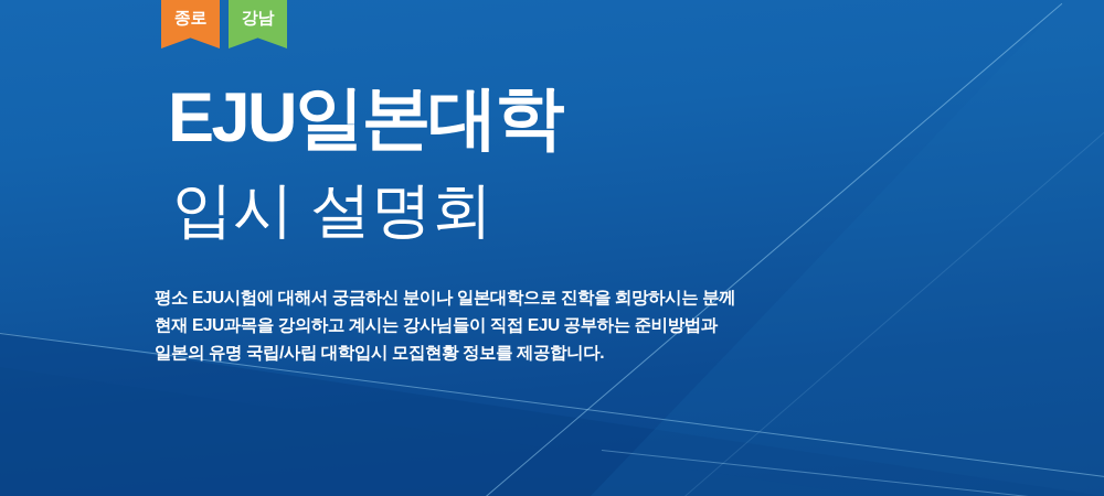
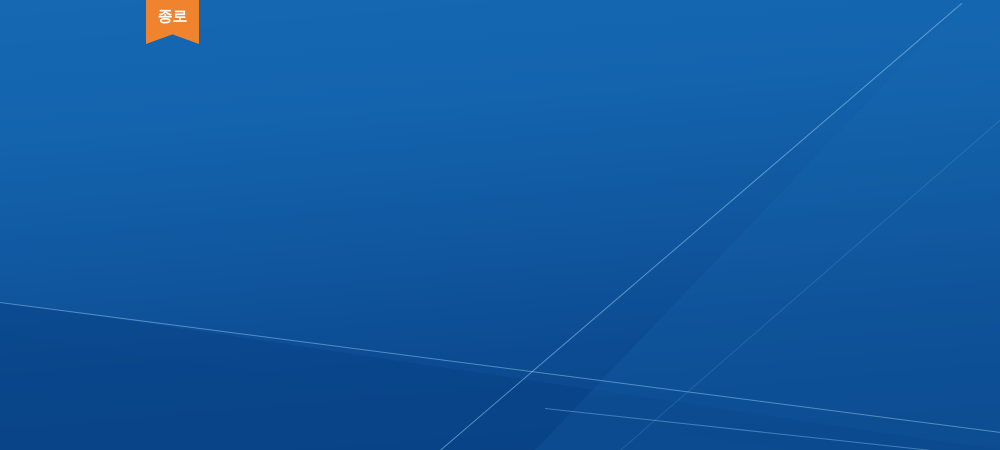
  종로
- 강남
- EJU일본대학
- 입시 설명회
- 평소 EJU시험에 대해서 궁금하신 분이나 일본대학으로 진학을 희망하시는 분께
- 현재 EJU과목을 강의하고 계시는 강사님들이 직접 EJU 공부하는 준비방법과
- 일본의 유명 국립/사립 대학입시 모집현황 정보를 제공합니다.
